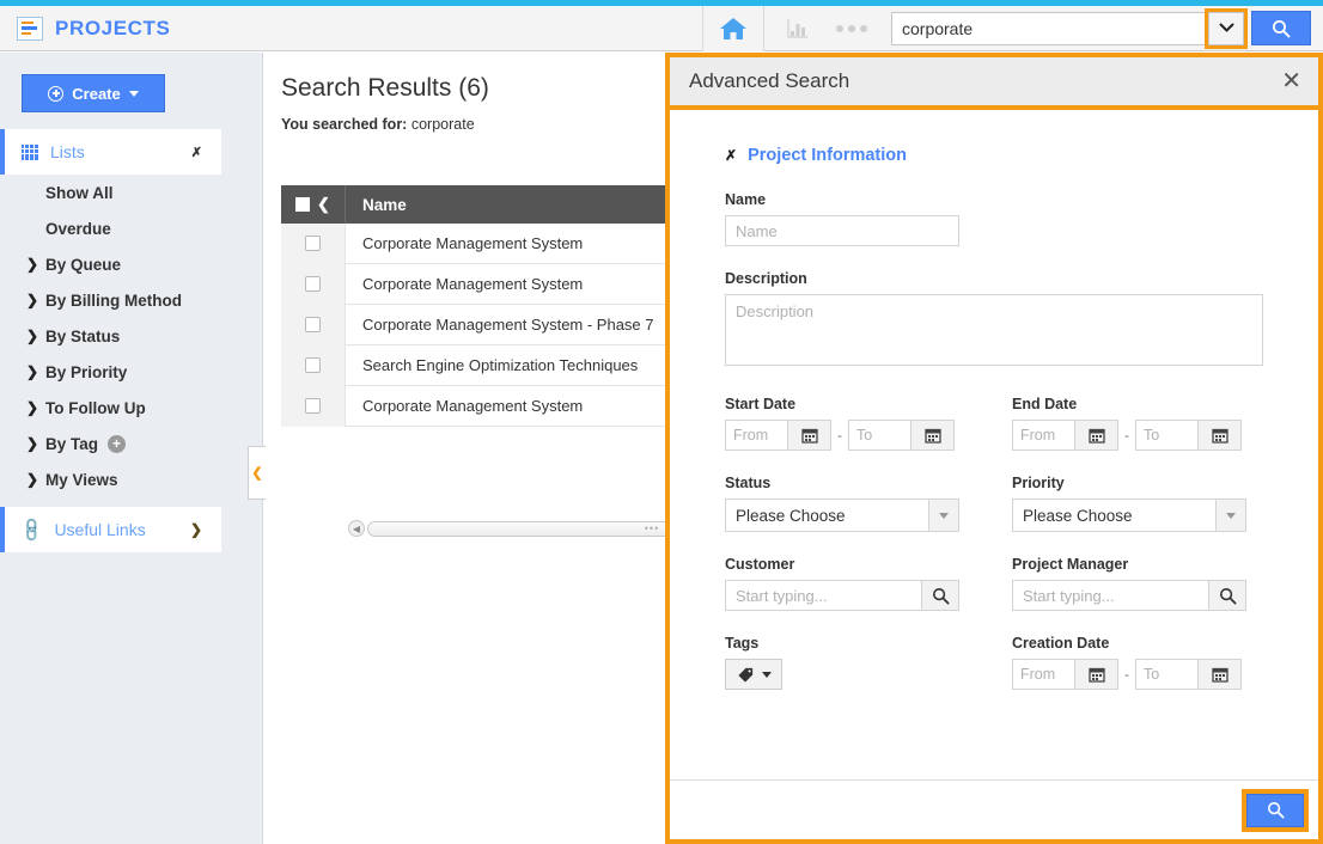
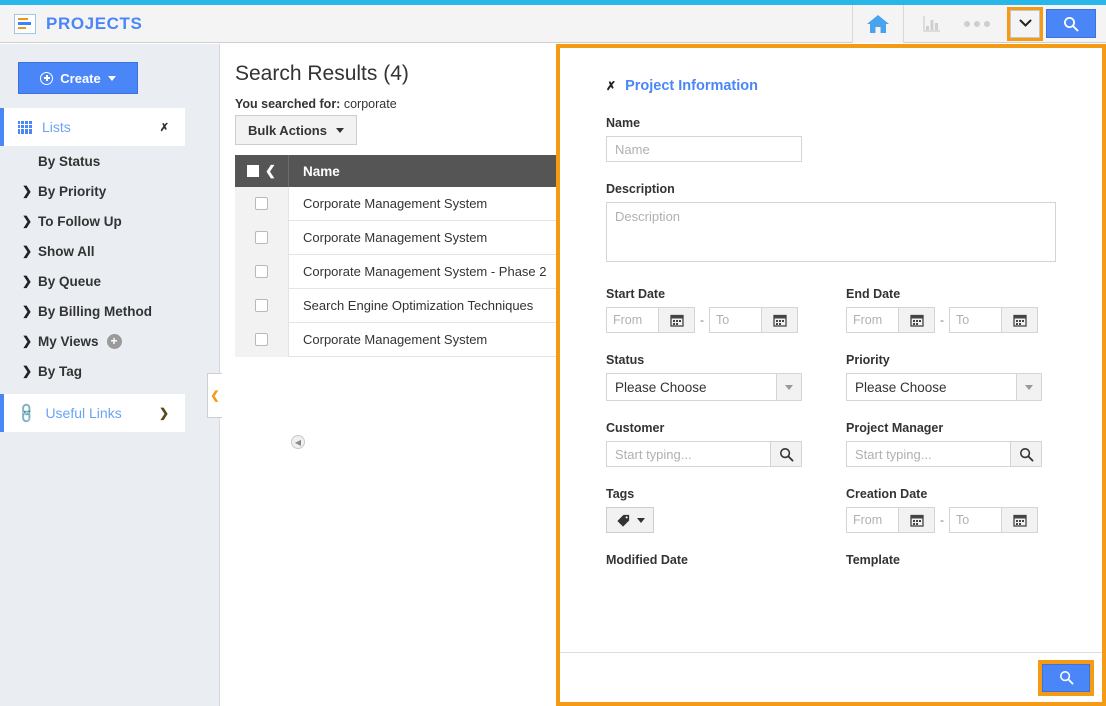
  PROJECTS
- corporate
  Create
  Lists
  ✗
- Show All
+ By Status
- Overdue
  ❯
- By Queue
+ By Priority
  ❯
- By Billing Method
+ To Follow Up
  ❯
- By Status
+ Show All
  ❯
- By Priority
+ By Queue
  ❯
- To Follow Up
+ By Billing Method
  ❯
- By Tag
+ My Views
  +
  ❯
- My Views
+ By Tag
  Useful Links
  ❯
  ❮
- Search Results (6)
+ Search Results (4)
  You searched for: corporate
+ Bulk Actions
  ❮
  Name
  Corporate Management System
  Corporate Management System
- Corporate Management System - Phase 7
+ Corporate Management System - Phase 2
  Search Engine Optimization Techniques
  Corporate Management System
  ◀
- •••
- Advanced Search
- ✕
  ✗
  Project Information
  Name
  Name
  Description
  Description
  Start Date
  From
  -
  To
  End Date
  From
  -
  To
  Status
  Please Choose
  Priority
  Please Choose
  Customer
  Start typing...
  Project Manager
  Start typing...
  Tags
  Creation Date
  From
  -
  To
+ Modified Date
+ Template
